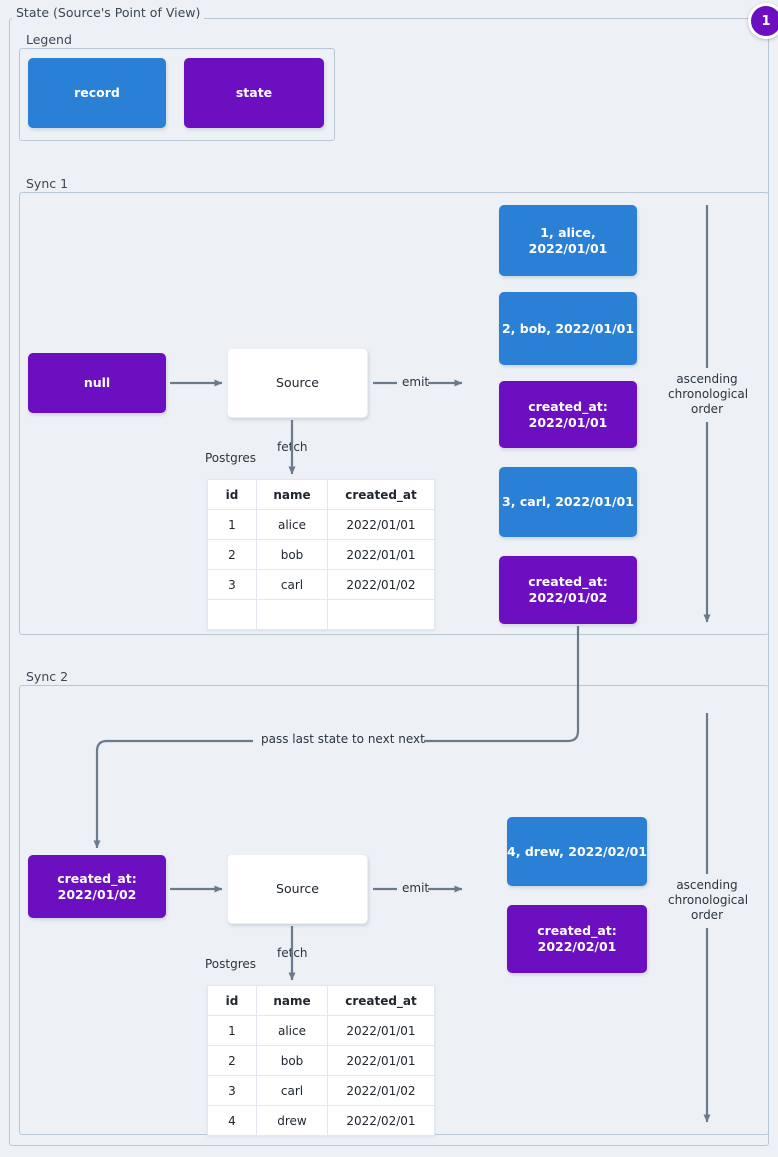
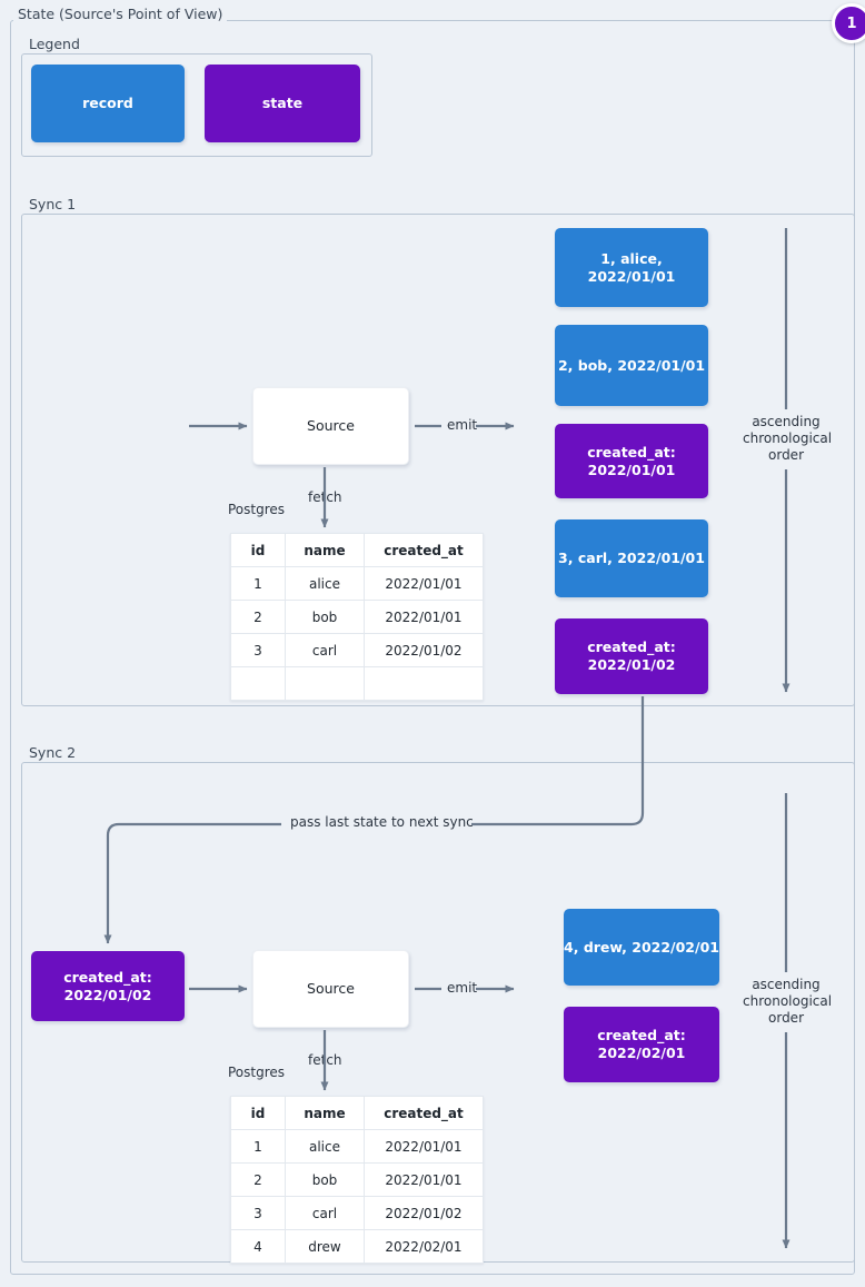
  State (Source's Point of View)
  Legend
  record
  state
  Sync 1
- null
  Source
  fech
  Postgres
  emit
  ascending chronologica order
  id	name	created_at
  1	alice	2022/01/01
  2	bob	2022/01/01
  3	carl	2022/01/02
  1, alice, 2022/01/01
  2, bob, 2022/01/01
  created_at:
  2022/01/01
  3, carl, 2022/01/01
  created_at:
  2022/01/02
  Sync 2
  created_at:
  2022/01/02
  Source
  fech
  Postgres
  emit
  ascending chronologica order
- pass last state to next next
+ pass last state to next sync
  id	name	created_at
  1	alice	2022/01/01
  2	bob	2022/01/01
  3	carl	2022/01/02
  4	drew	2022/02/01
  4, drew, 2022/02/01
  created_at:
  2022/02/01
  1
